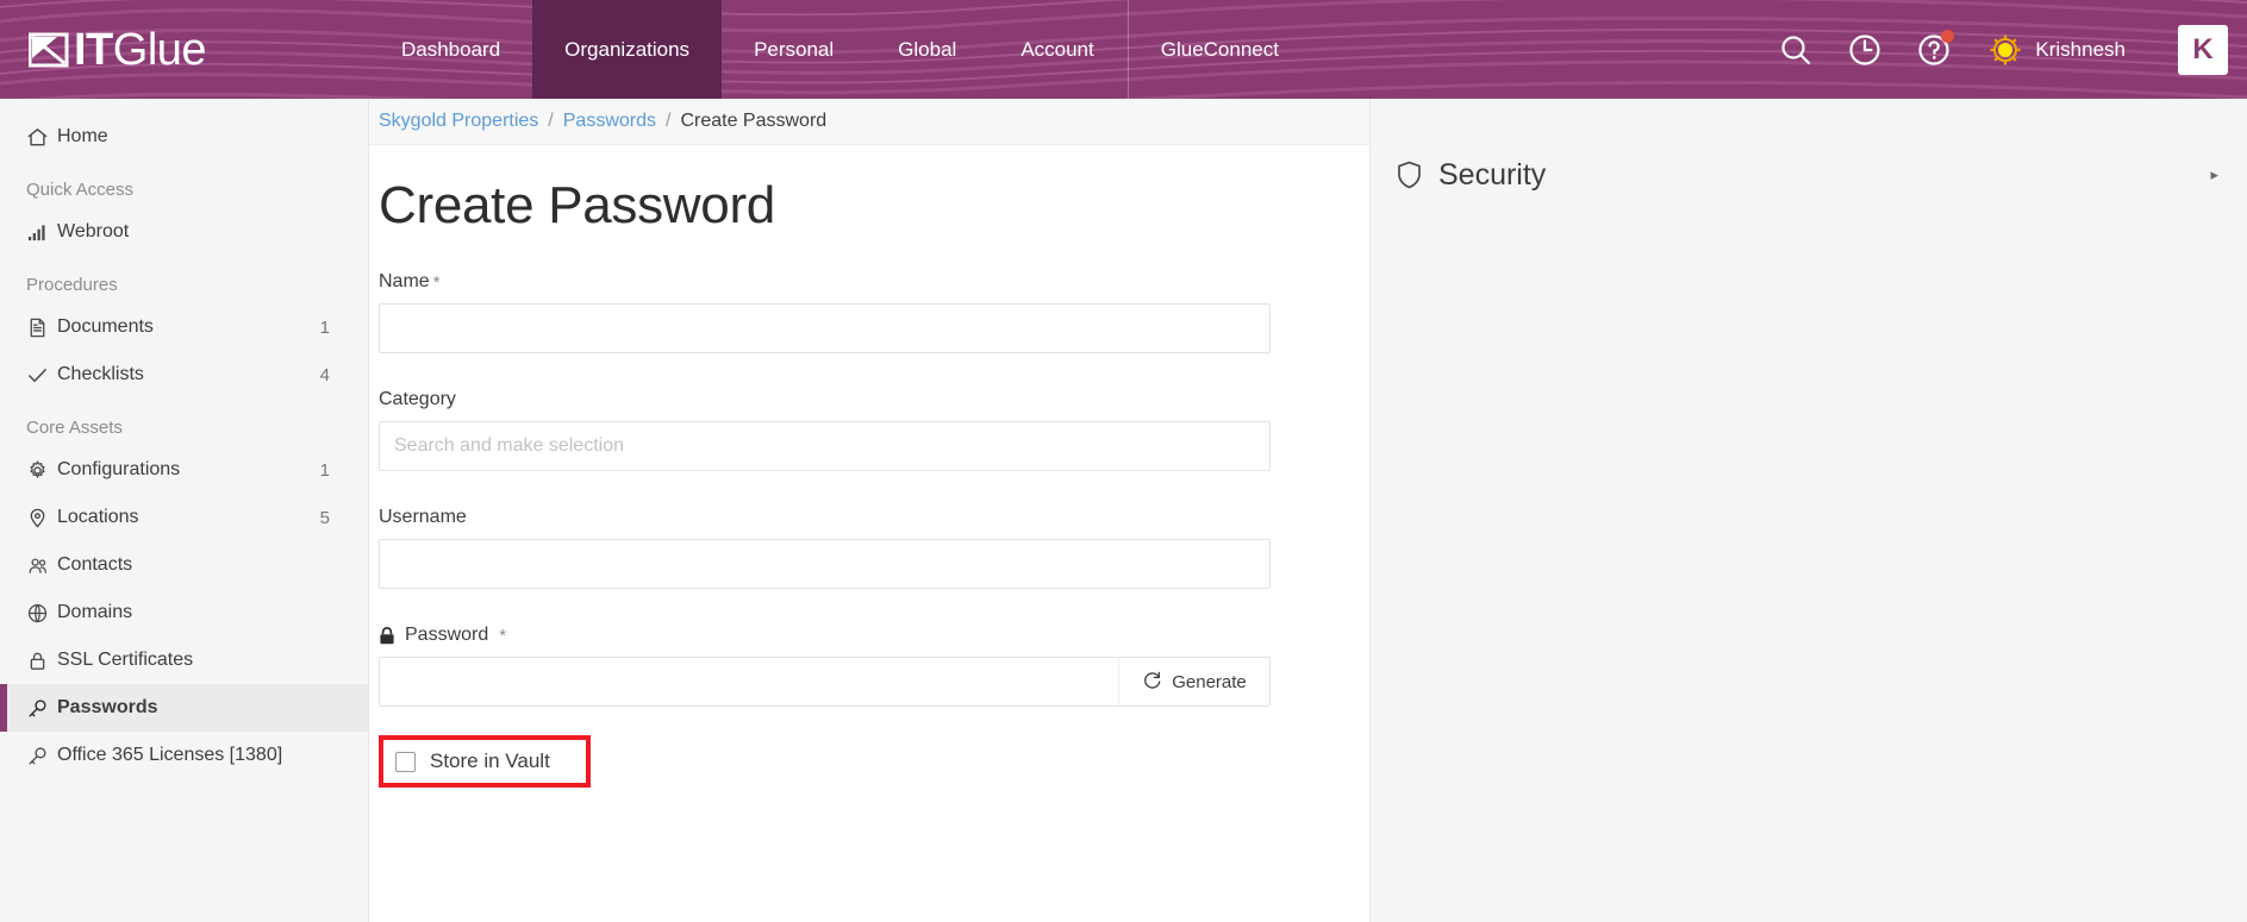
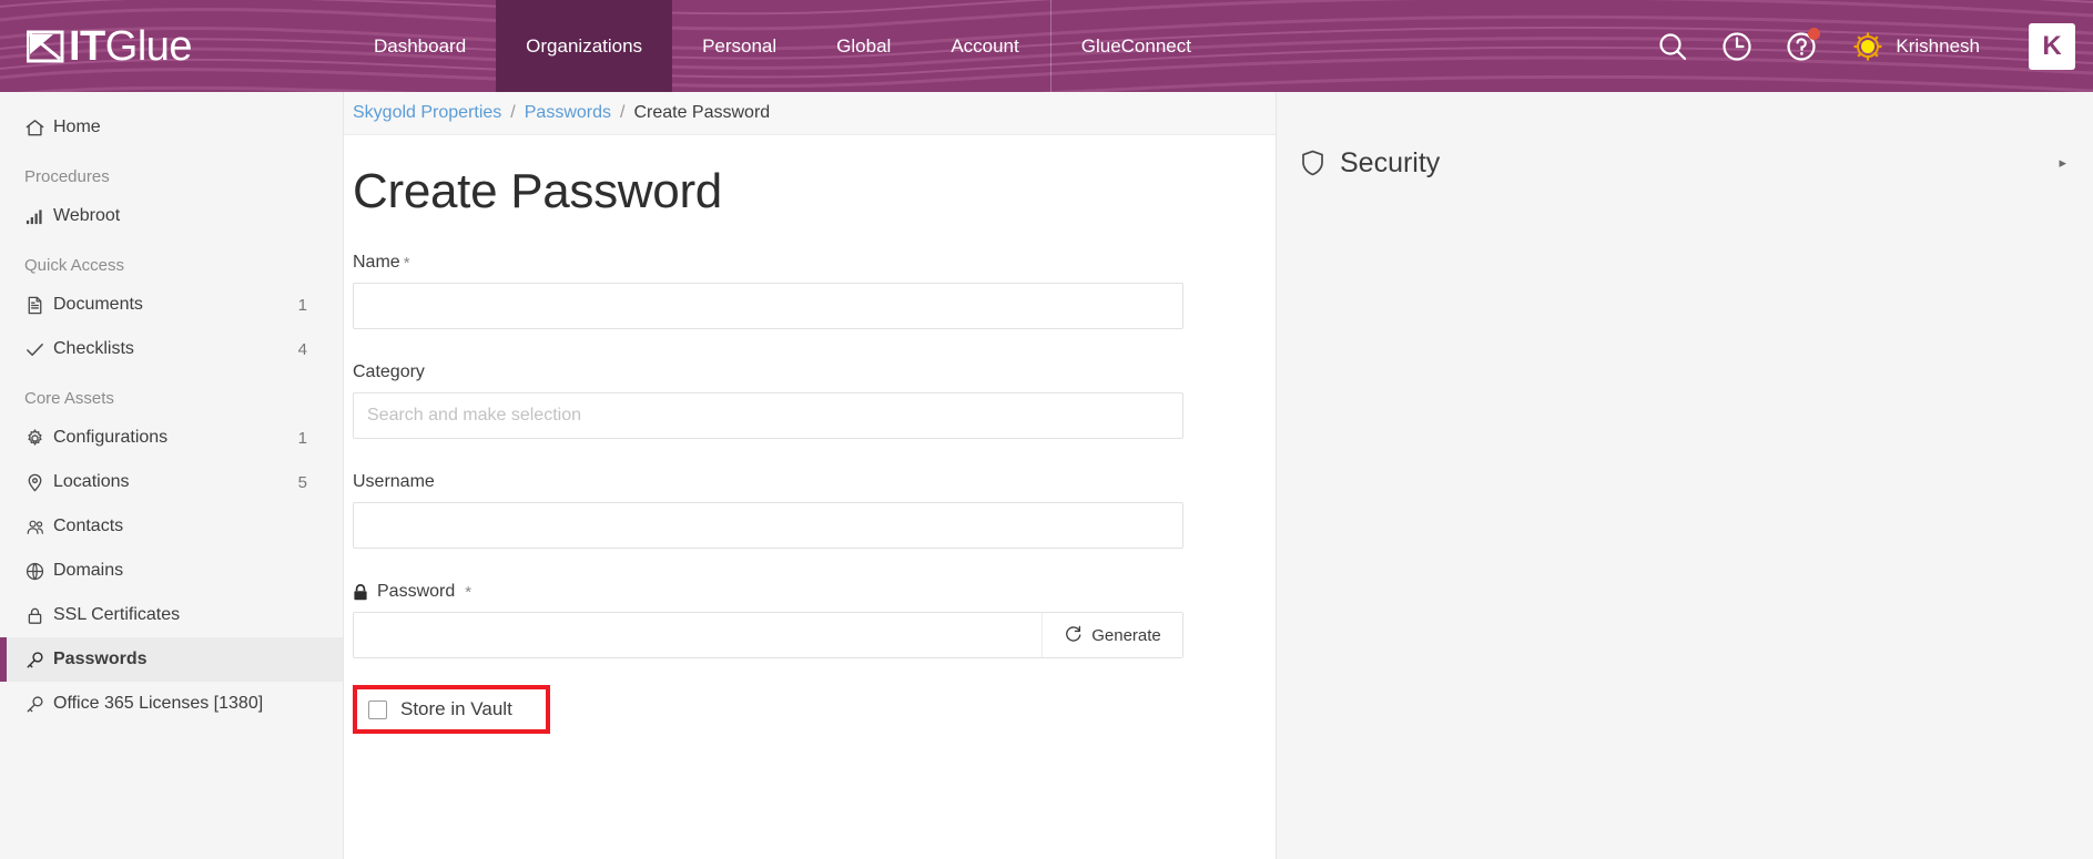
  ITGlue
  Dashboard
  Organizations
  Personal
  Global
  Account
  GlueConnect
  Krishnesh
  K
  Home
- Quick Access
+ Procedures
  Webroot
- Procedures
+ Quick Access
  Documents
  1
  Checklists
  4
  Core Assets
  Configurations
  1
  Locations
  5
  Contacts
  Domains
  SSL Certificates
  Passwords
  Office 365 Licenses [1380]
  Skygold Properties
  /
  Passwords
  /
  Create Password
  Create Password
  Name
  *
  Category
  Search and make selection
  Username
  Password
  *
  Generate
  Store in Vault
  Security
  ▸
